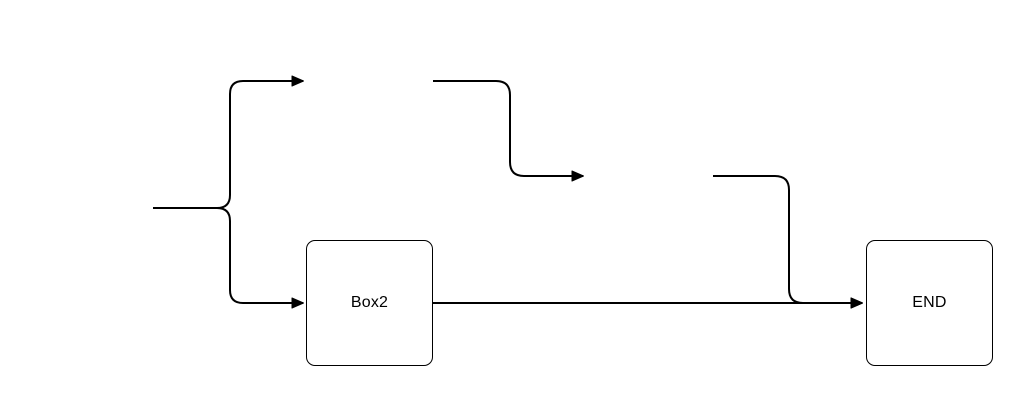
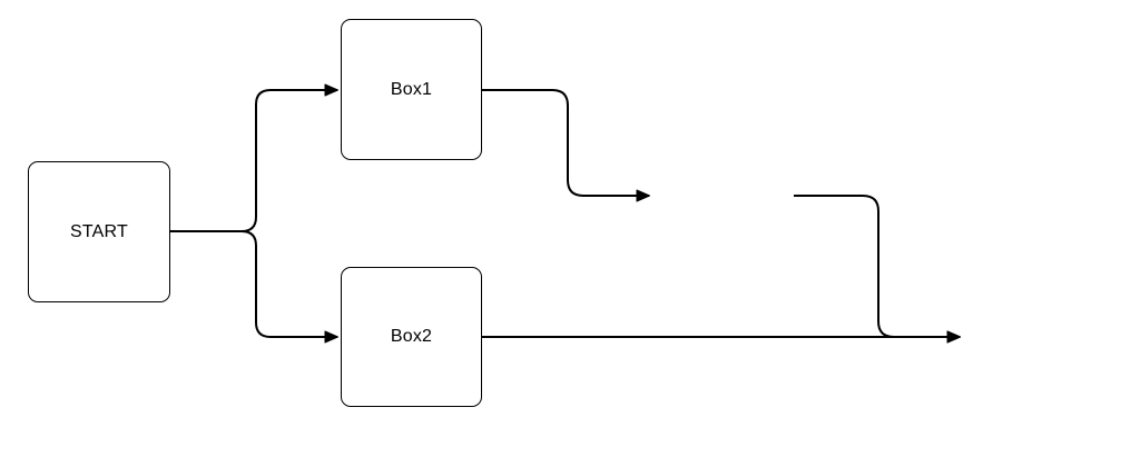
+ START
+ Box1
  Box2
- END
